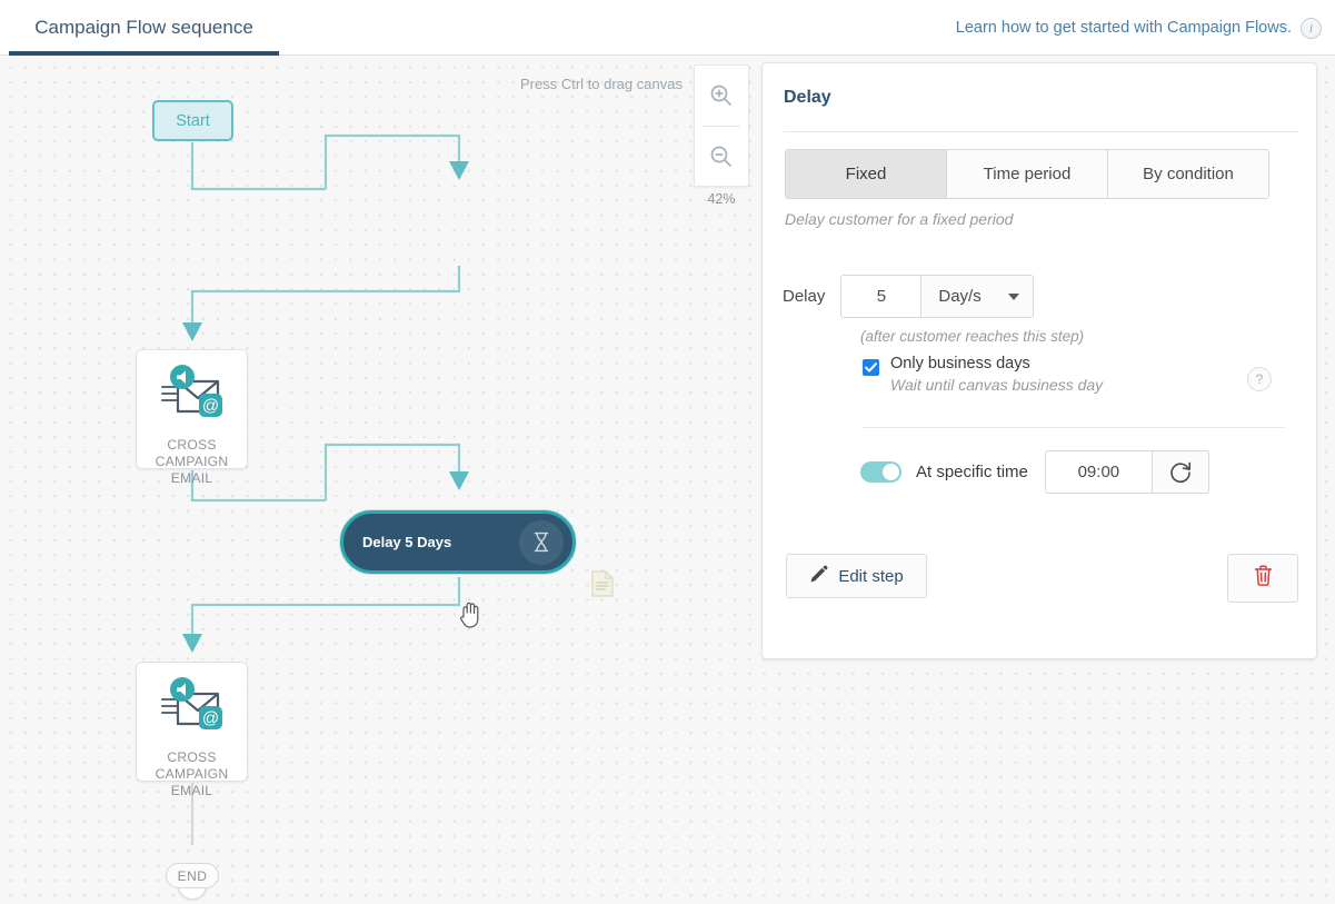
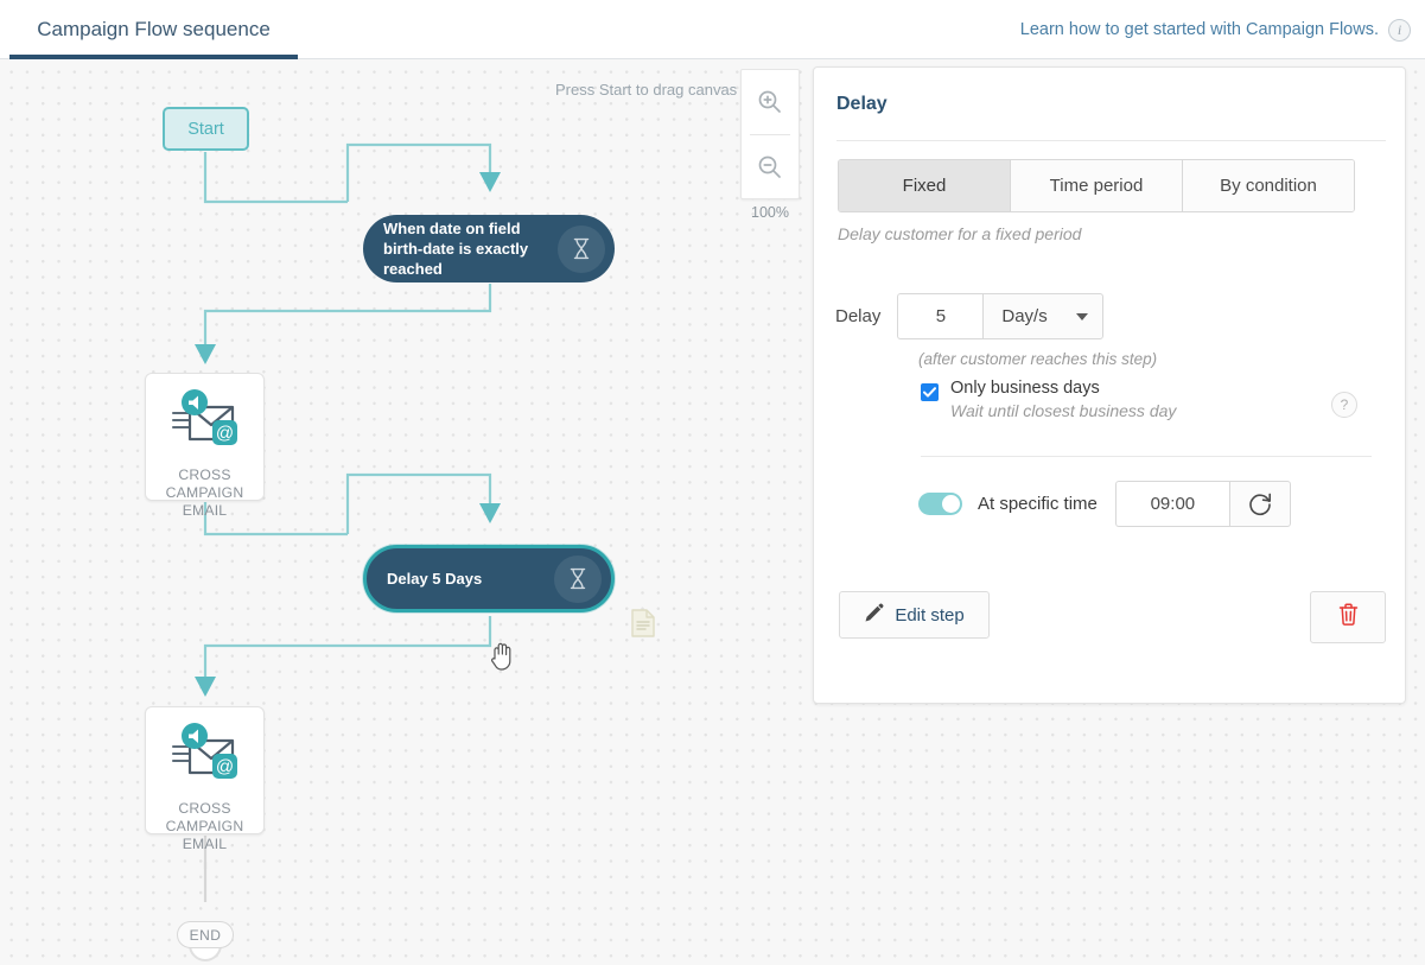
  Campaign Flow sequence
  Learn how to get started with Campaign Flows.
  i
- Press Ctrl to drag canvas
+ Press Start to drag canvas
- 42%
+ 100%
  Start
+ When date on field birth-date is exactly reached
  @
  CROSS
  CAMPAIGN EMAIL
  Delay 5 Days
  @
  CROSS
  CAMPAIGN EMAIL
  END
  Delay
  Fixed
  Time period
  By condition
  Delay customer for a fixed period
  Delay
  5
  Day/s
  (after customer reaches this step)
  Only business days
- Wait until canvas business day
+ Wait until closest business day
  ?
  At specific time
  09:00
  Edit step
